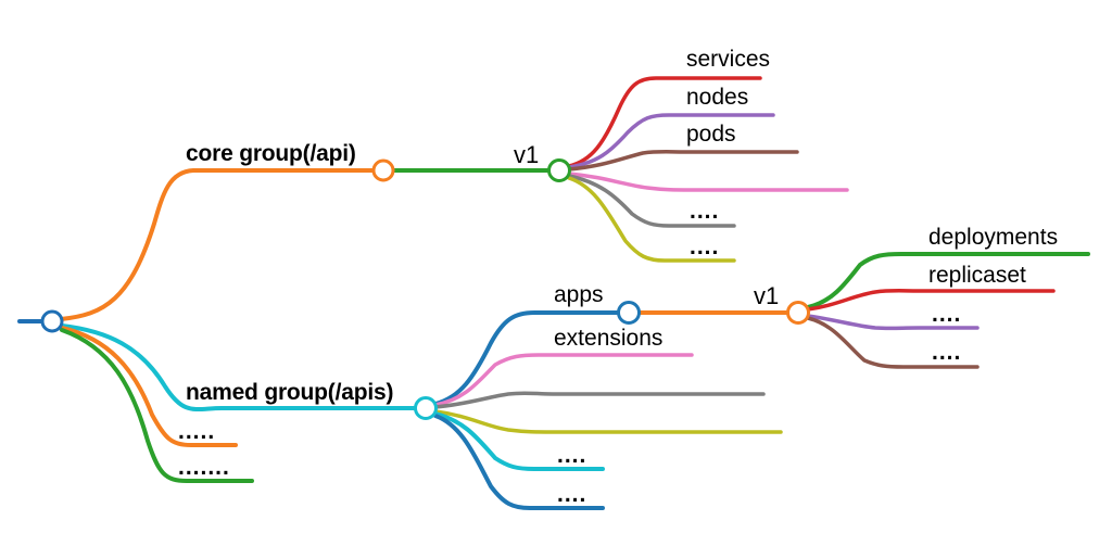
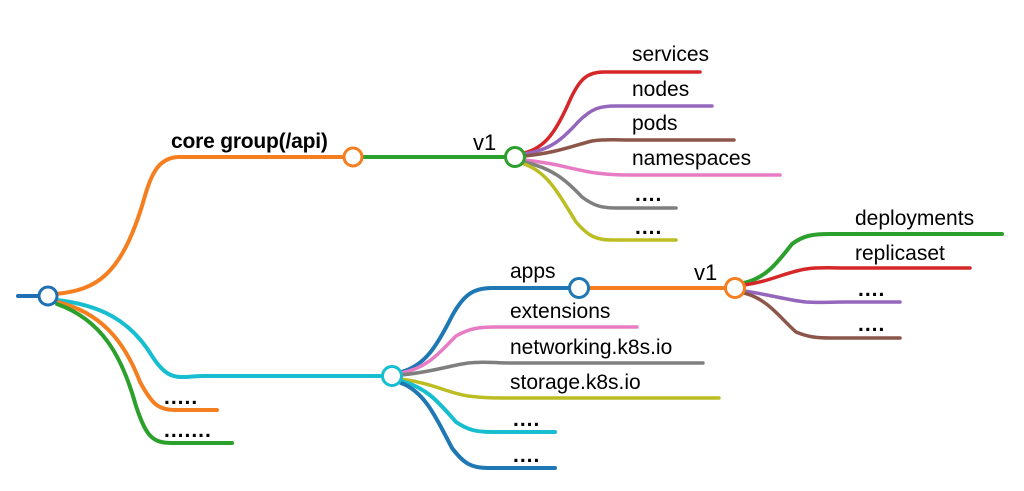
  core group(/api)
- named group(/apis)
  .....
  .......
  v1
  services
  nodes
  pods
+ namespaces
  ....
  ....
  apps
  extensions
+ networking.k8s.io
+ storage.k8s.io
  ....
  ....
  v1
  deployments
  replicaset
  ....
  ....
